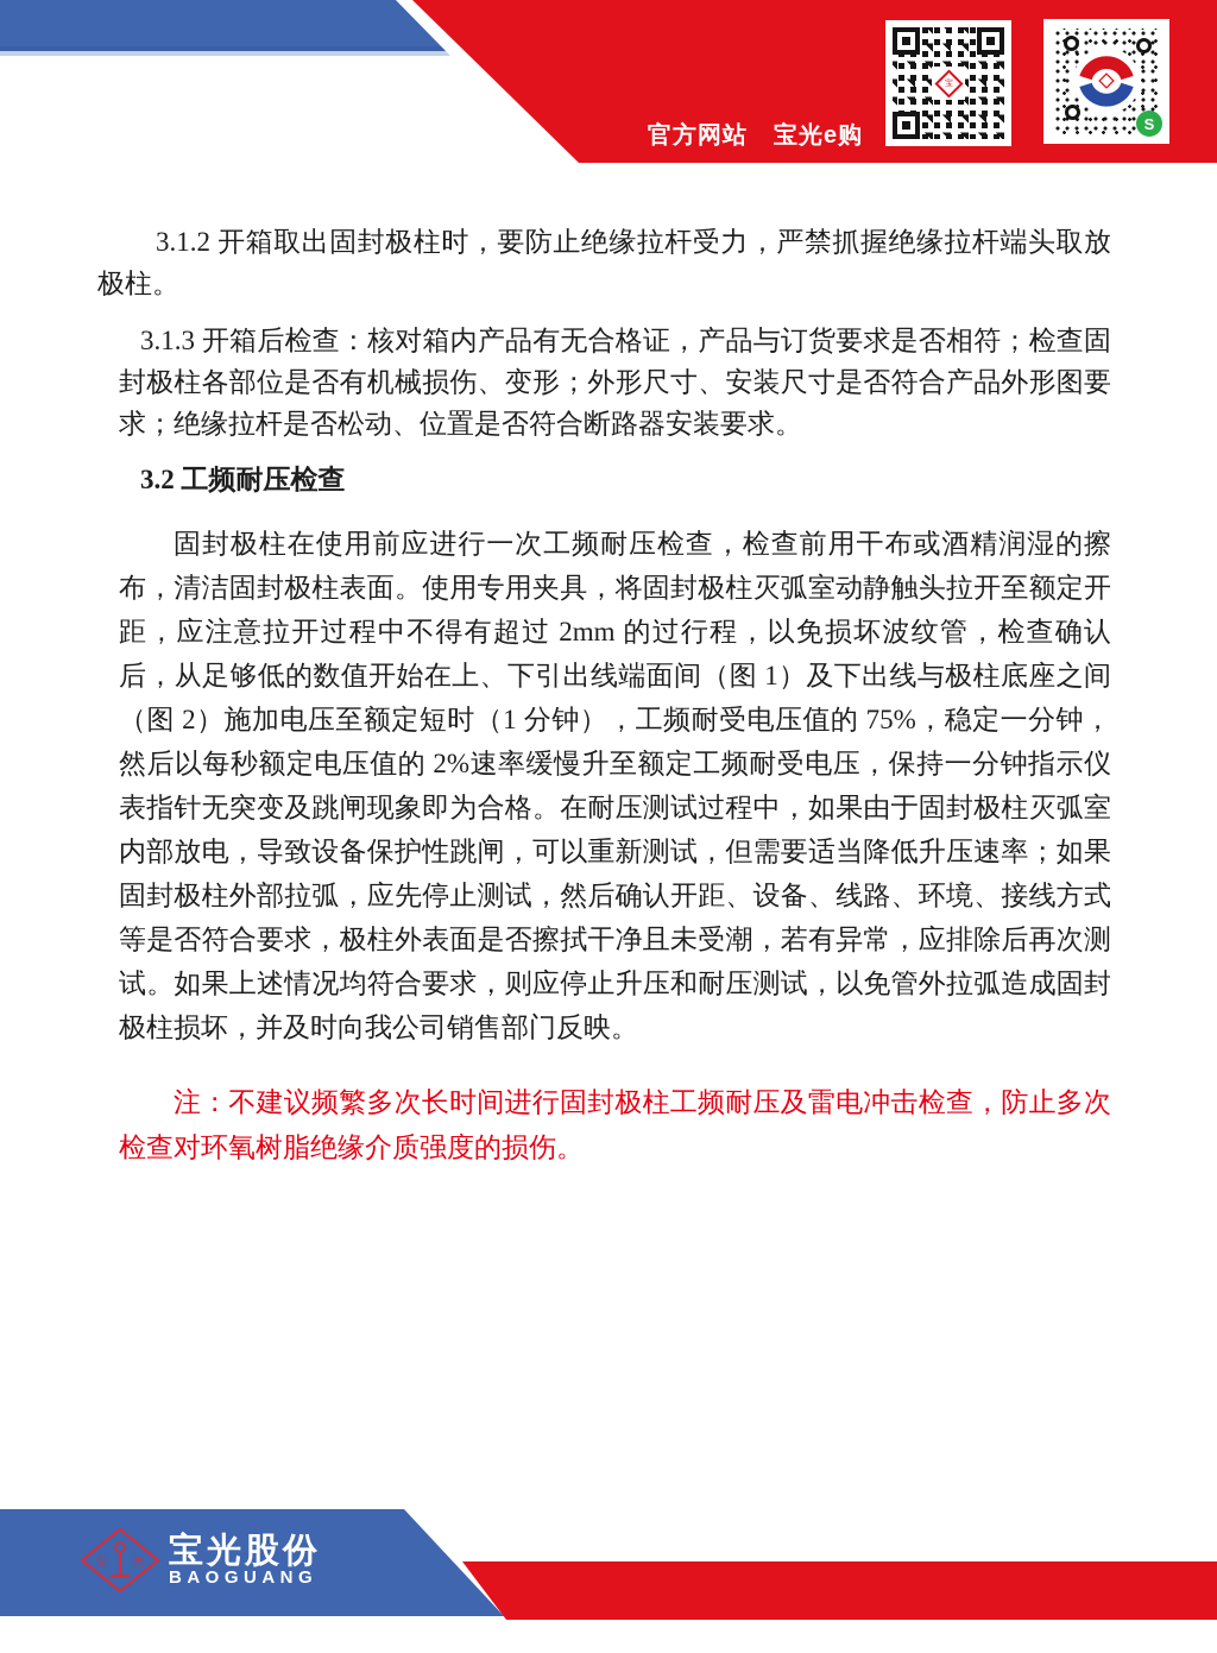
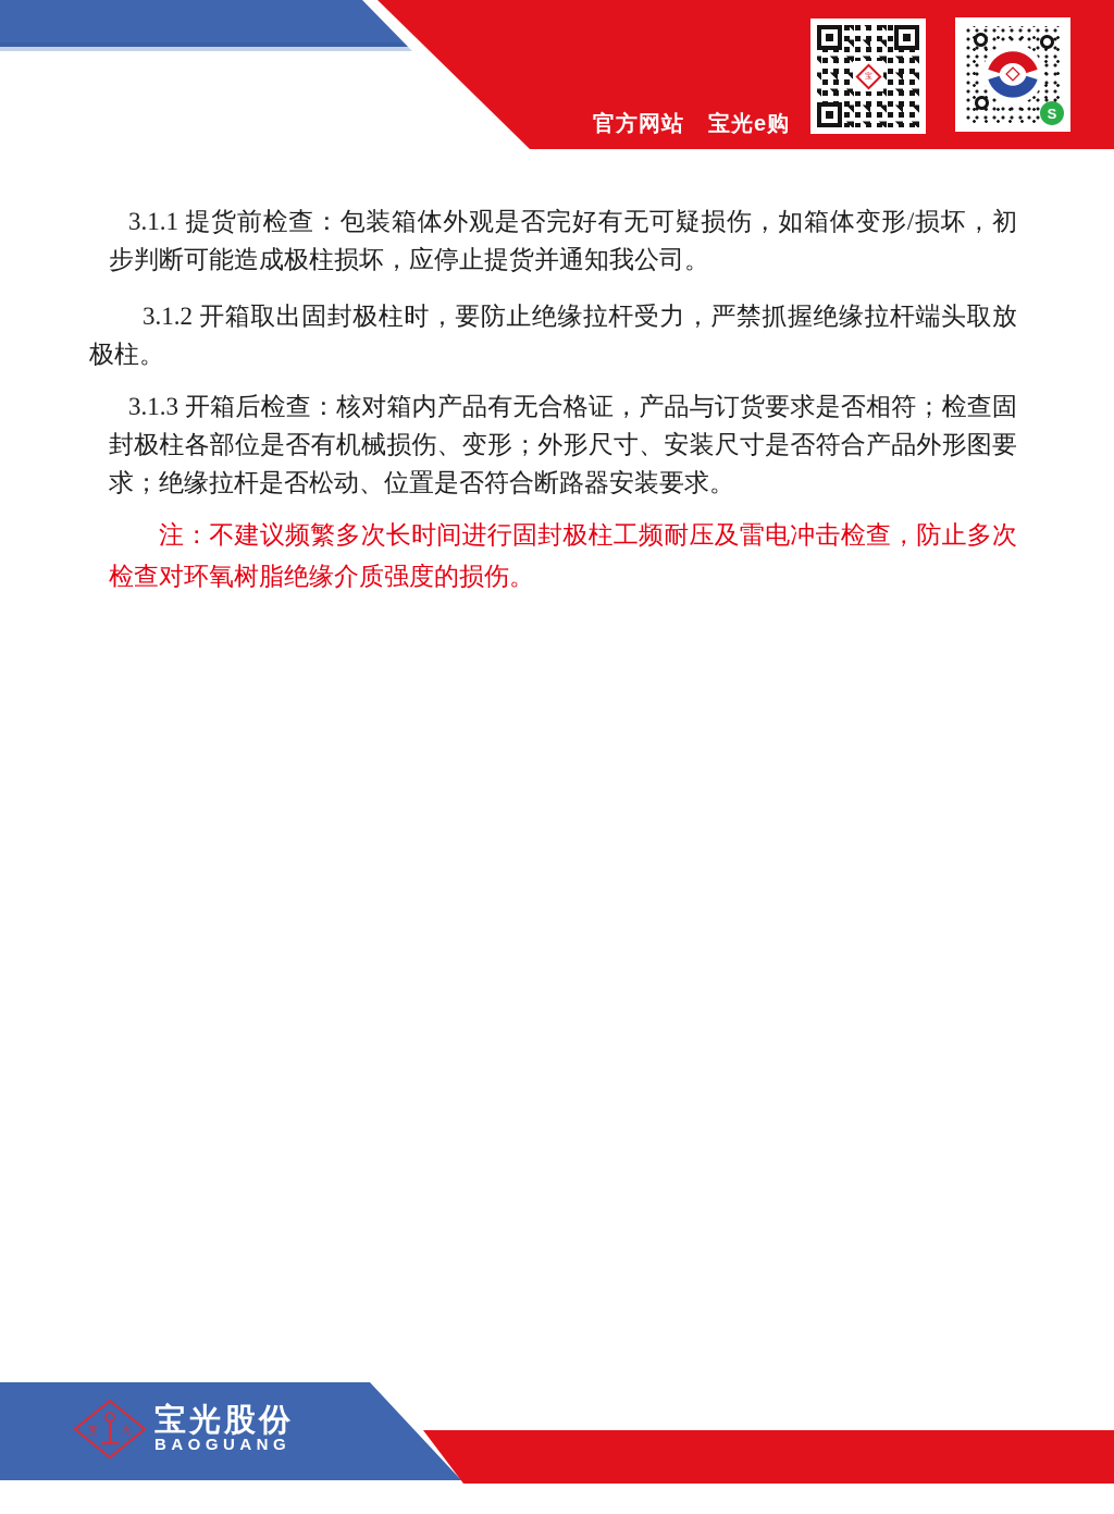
  官方网站
  宝光e购
  S
+ 3.1.1 提货前检查：包装箱体外观是否完好有无可疑损伤，如箱体变形/损坏，初步判断可能造成极柱损坏，应停止提货并通知我公司。
  3.1.2 开箱取出固封极柱时，要防止绝缘拉杆受力，严禁抓握绝缘拉杆端头取放极柱。
  3.1.3 开箱后检查：核对箱内产品有无合格证，产品与订货要求是否相符；检查固封极柱各部位是否有机械损伤、变形；外形尺寸、安装尺寸是否符合产品外形图要求；绝缘拉杆是否松动、位置是否符合断路器安装要求。
- 3.2 工频耐压检查
- 固封极柱在使用前应进行一次工频耐压检查，检查前用干布或酒精润湿的擦布，清洁固封极柱表面。使用专用夹具，将固封极柱灭弧室动静触头拉开至额定开距，应注意拉开过程中不得有超过 2mm 的过行程，以免损坏波纹管，检查确认后，从足够低的数值开始在上、下引出线端面间（图 1）及下出线与极柱底座之间（图 2）施加电压至额定短时（1 分钟），工频耐受电压值的 75%，稳定一分钟，然后以每秒额定电压值的 2%速率缓慢升至额定工频耐受电压，保持一分钟指示仪表指针无突变及跳闸现象即为合格。在耐压测试过程中，如果由于固封极柱灭弧室内部放电，导致设备保护性跳闸，可以重新测试，但需要适当降低升压速率；如果固封极柱外部拉弧，应先停止测试，然后确认开距、设备、线路、环境、接线方式等是否符合要求，极柱外表面是否擦拭干净且未受潮，若有异常，应排除后再次测试。如果上述情况均符合要求，则应停止升压和耐压测试，以免管外拉弧造成固封极柱损坏，并及时向我公司销售部门反映。
  注：不建议频繁多次长时间进行固封极柱工频耐压及雷电冲击检查，防止多次检查对环氧树脂绝缘介质强度的损伤。
  宝
  光
  宝光股份
  BAOGUANG
